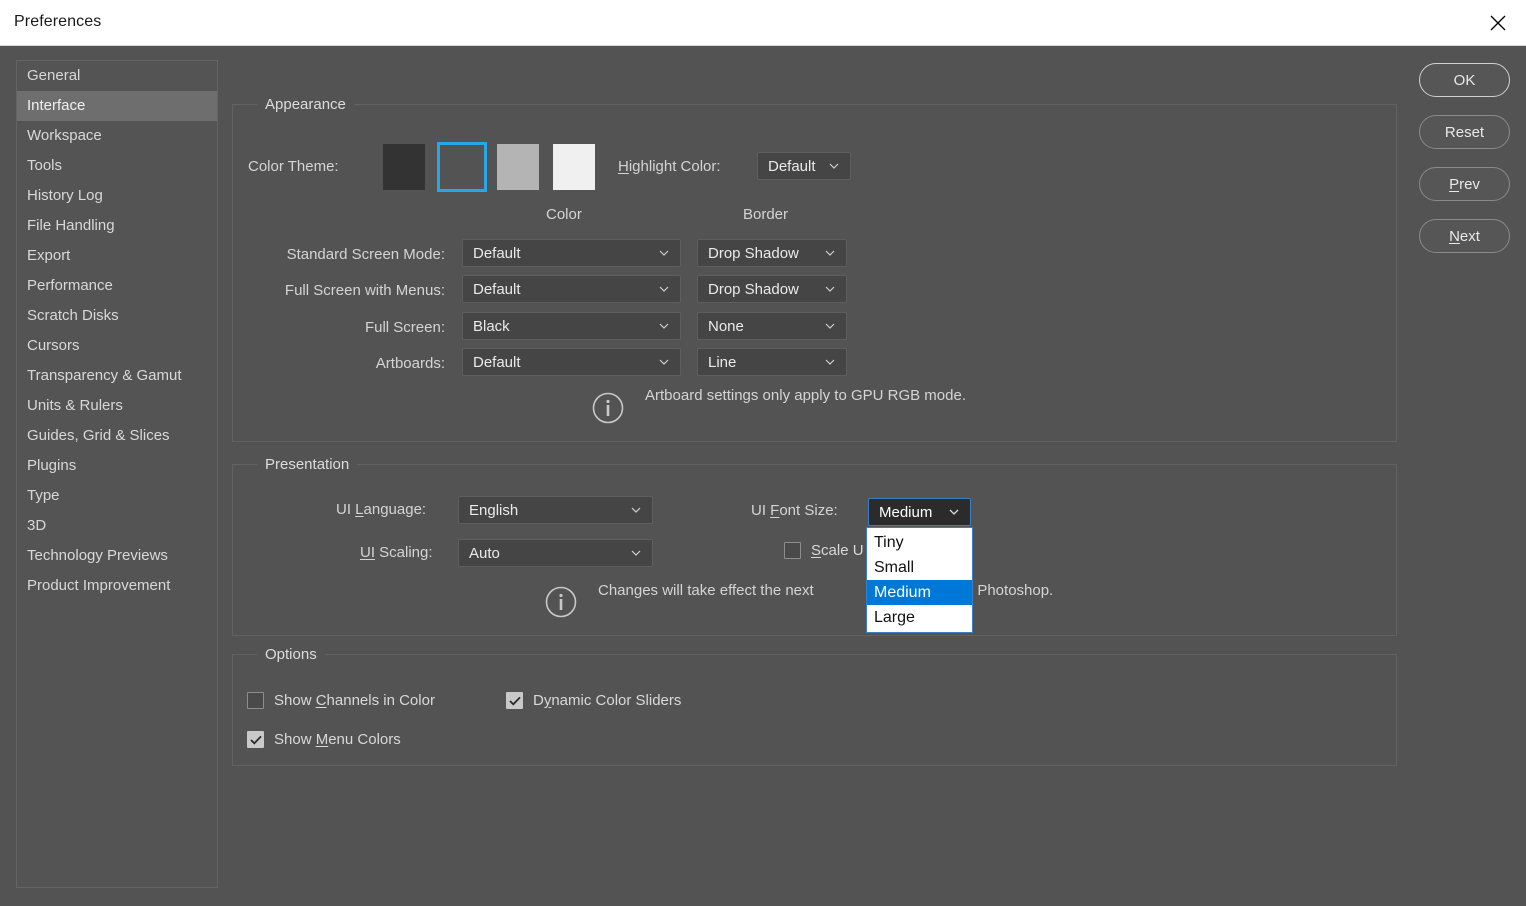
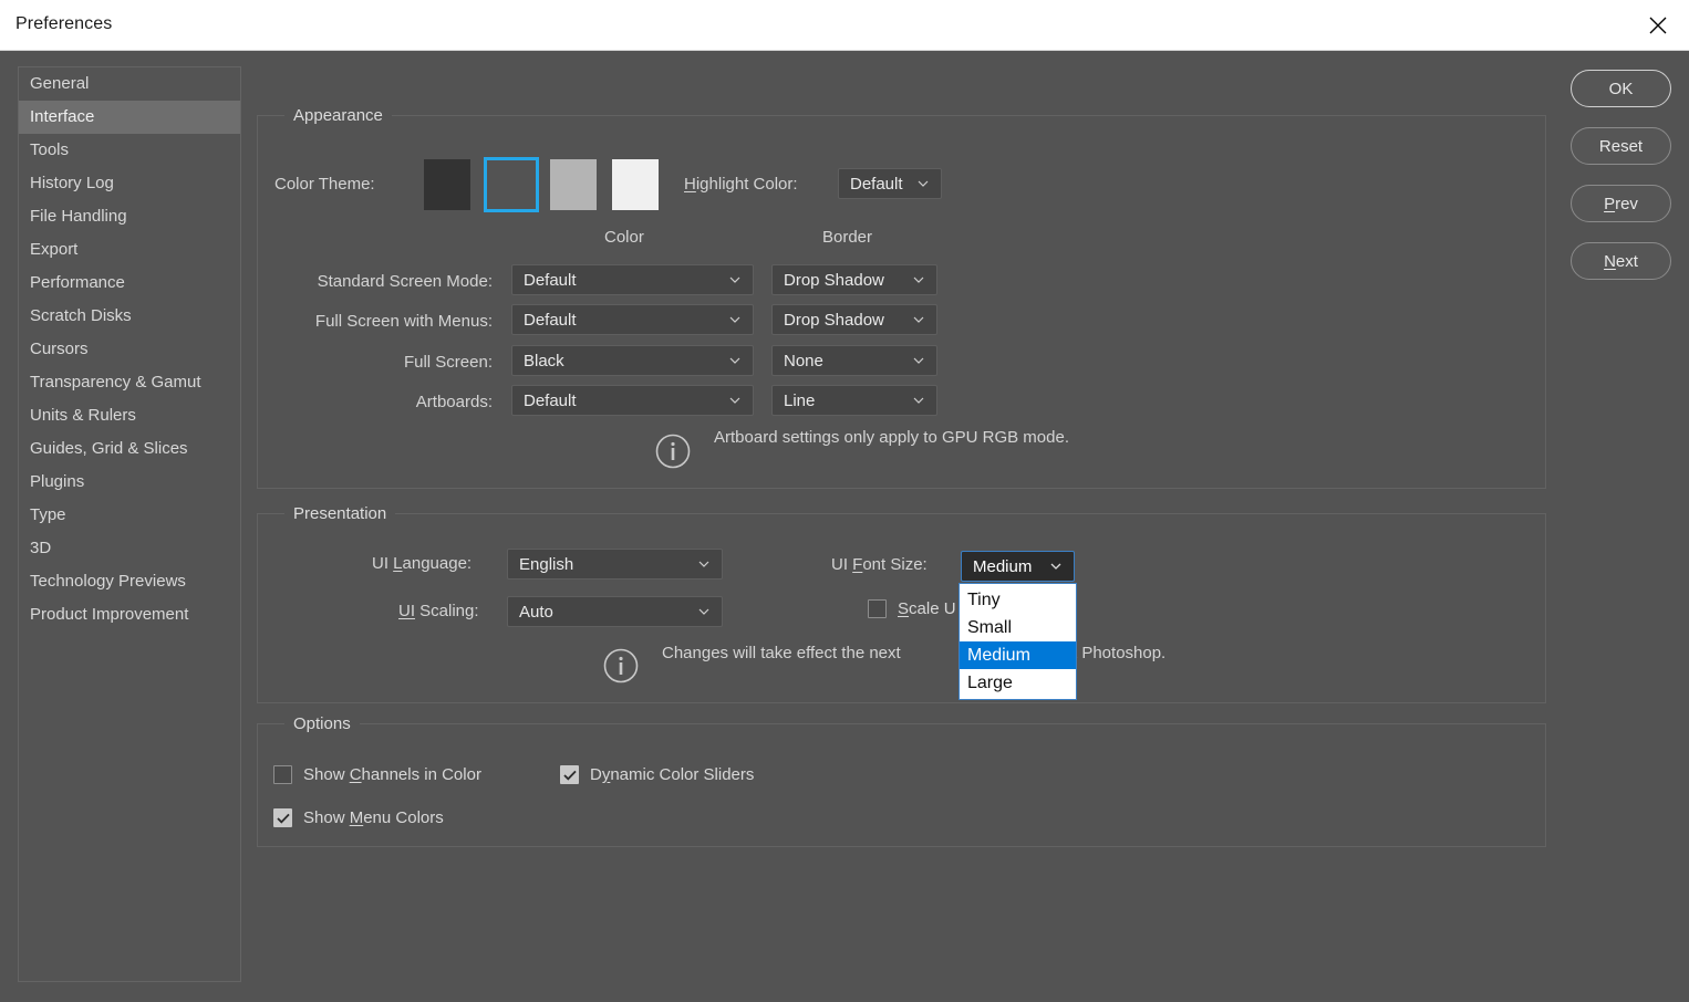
  Preferences
  General
  Interface
- Workspace
  Tools
  History Log
  File Handling
  Export
  Performance
  Scratch Disks
  Cursors
  Transparency & Gamut
  Units & Rulers
  Guides, Grid & Slices
  Plugins
  Type
  3D
  Technology Previews
  Product Improvement
  Appearance
  Color Theme:
  Highlight Color:
  Default
  Color
  Border
  Standard Screen Mode:
  Default
  Drop Shadow
  Full Screen with Menus:
  Default
  Drop Shadow
  Full Screen:
  Black
  None
  Artboards:
  Default
  Line
  Artboard settings only apply to GPU RGB mode.
  Presentation
  UI Language:
  English
  UI Scaling:
  Auto
  UI Font Size:
  Scale U
  Changes will take effect the next
  Photoshop.
  Medium
  Tiny
  Small
  Medium
  Large
  Options
  Show Channels in Color
  Dynamic Color Sliders
  Show Menu Colors
  OK
  Reset
  Prev
  Next
